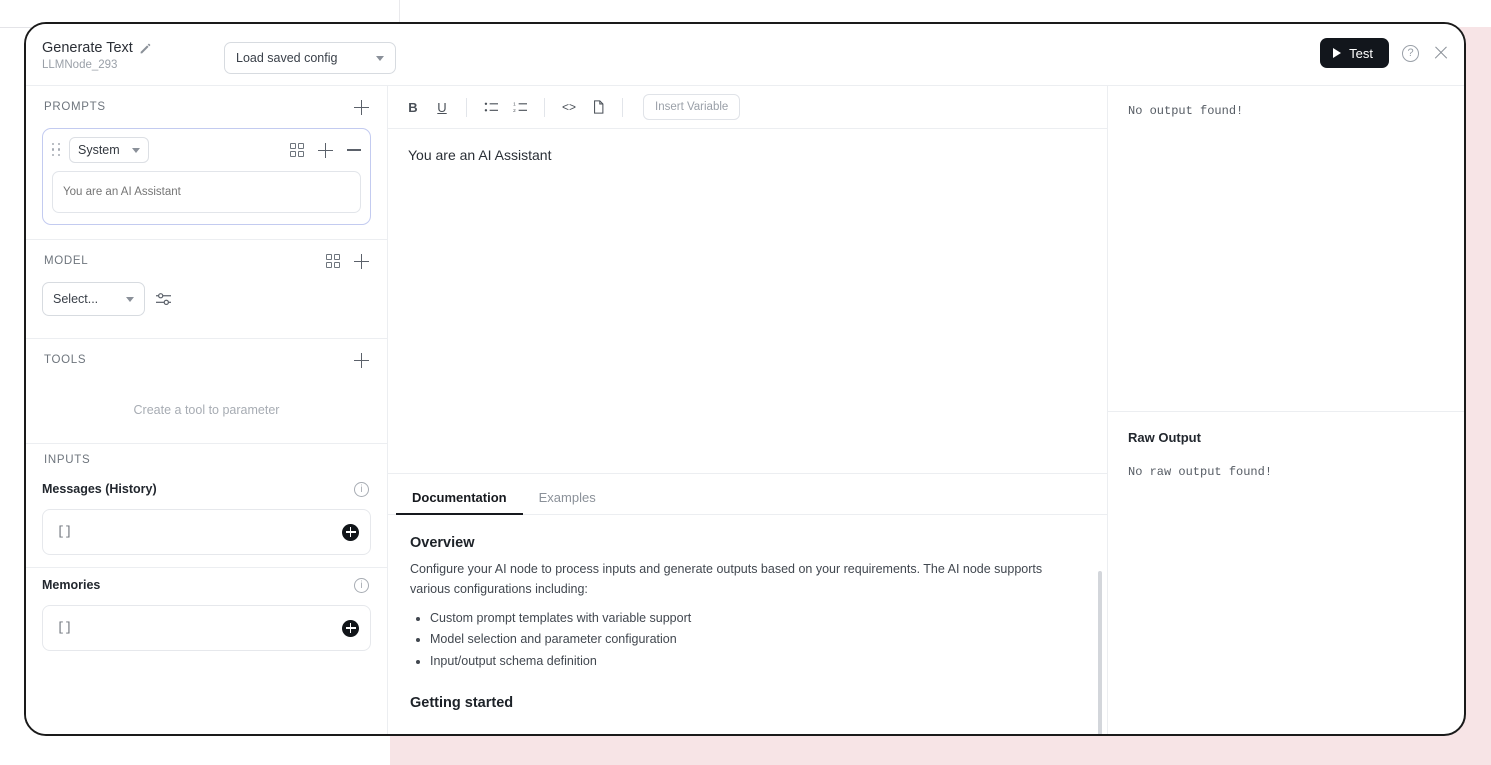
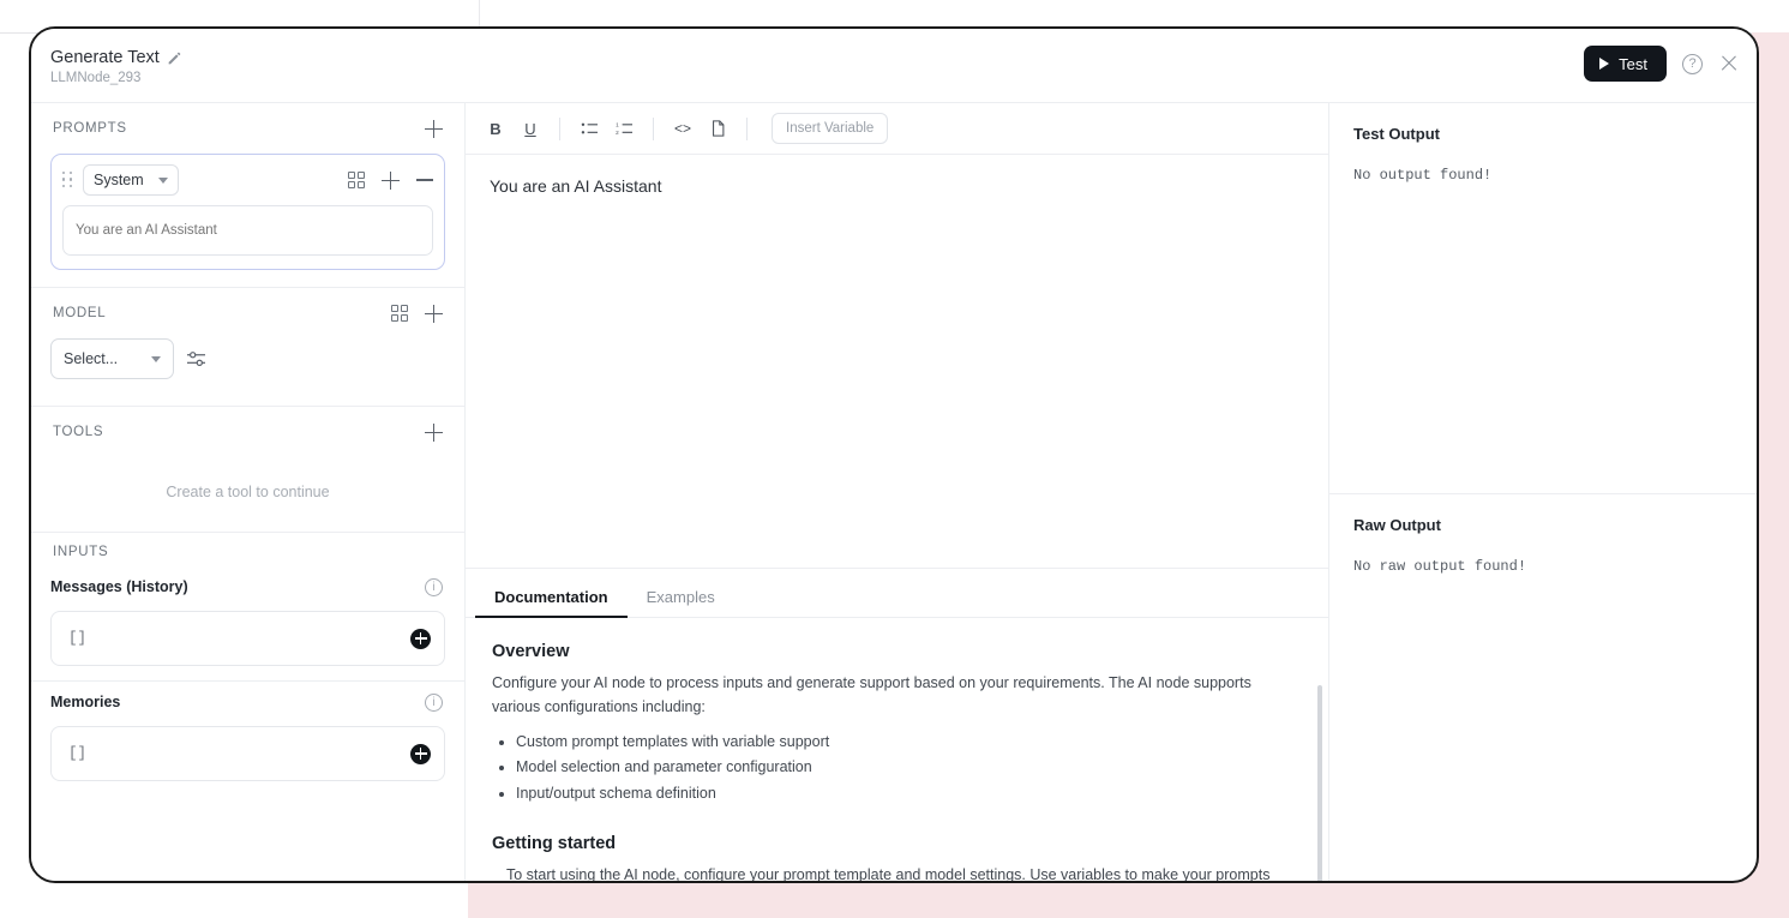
  Generate Text
  LLMNode_293
- Load saved config
  Test
  ?
  PROMPTS
  System
  You are an AI Assistant
  MODEL
  Select...
  TOOLS
- Create a tool to parameter
+ Create a tool to continue
  INPUTS
  Messages (History)
  i
  []
  Memories
  i
  []
  B
  U
  <>
  Insert Variable
  You are an AI Assistant
  Documentation
  Examples
  Overview
- Configure your AI node to process inputs and generate outputs based on your requirements. The AI node supports various configurations including:
+ Configure your AI node to process inputs and generate support based on your requirements. The AI node supports various configurations including:
  Custom prompt templates with variable support
  Model selection and parameter configuration
  Input/output schema definition
  Getting started
+ To start using the AI node, configure your prompt template and model settings. Use variables to make your prompts
+ Test Output
  No output found!
  Raw Output
  No raw output found!
